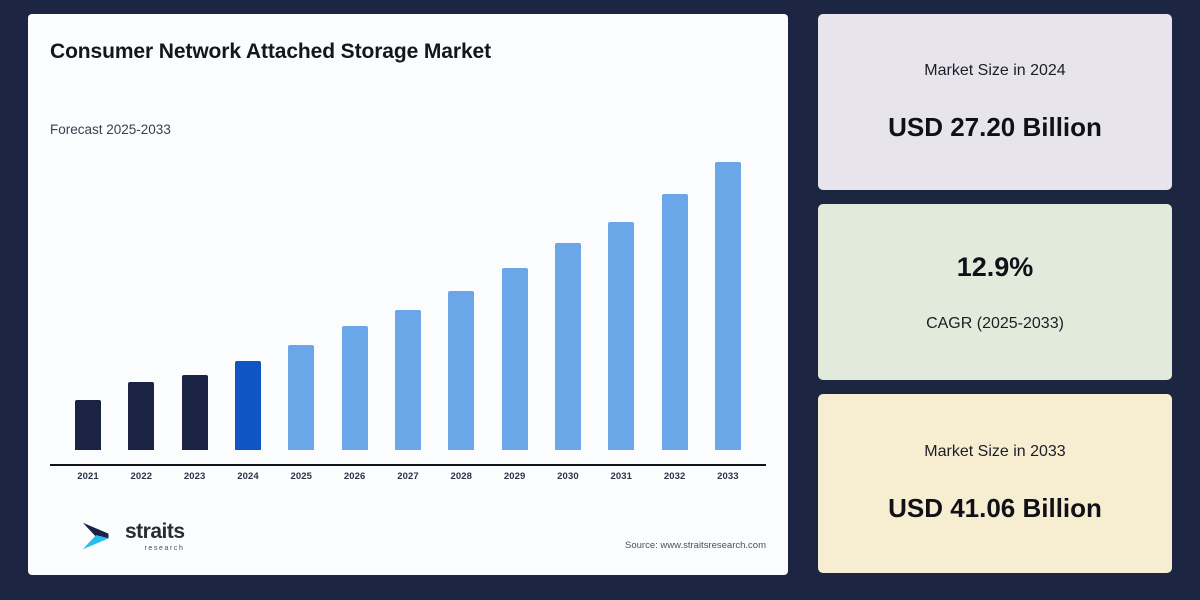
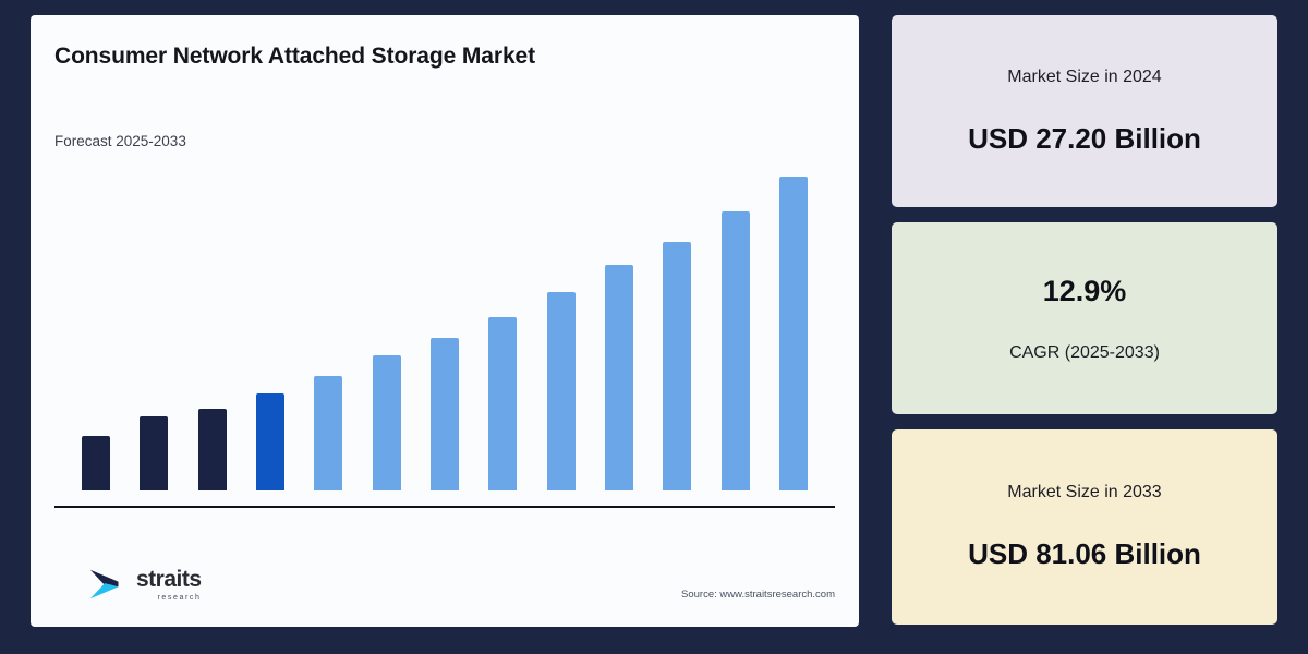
  Consumer Network Attached Storage Market
  Forecast 2025-2033
- 2021
- 2022
- 2023
- 2024
- 2025
- 2026
- 2027
- 2028
- 2029
- 2030
- 2031
- 2032
- 2033
  straits
  Source: www.straitsresearch.com
  Market Size in 2024
  USD 27.20 Billion
  12.9%
  CAGR (2025-2033)
  Market Size in 2033
- USD 41.06 Billion
+ USD 81.06 Billion
